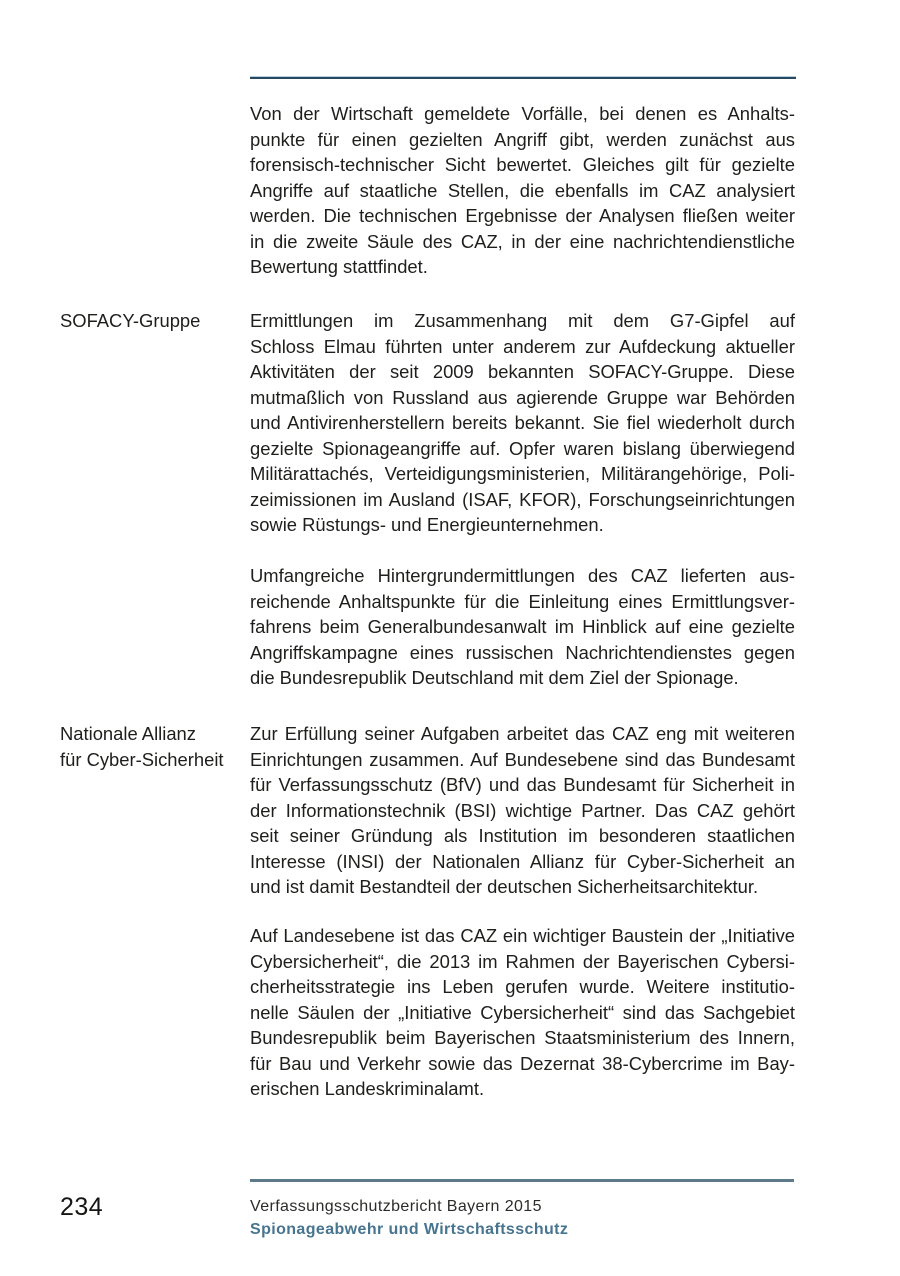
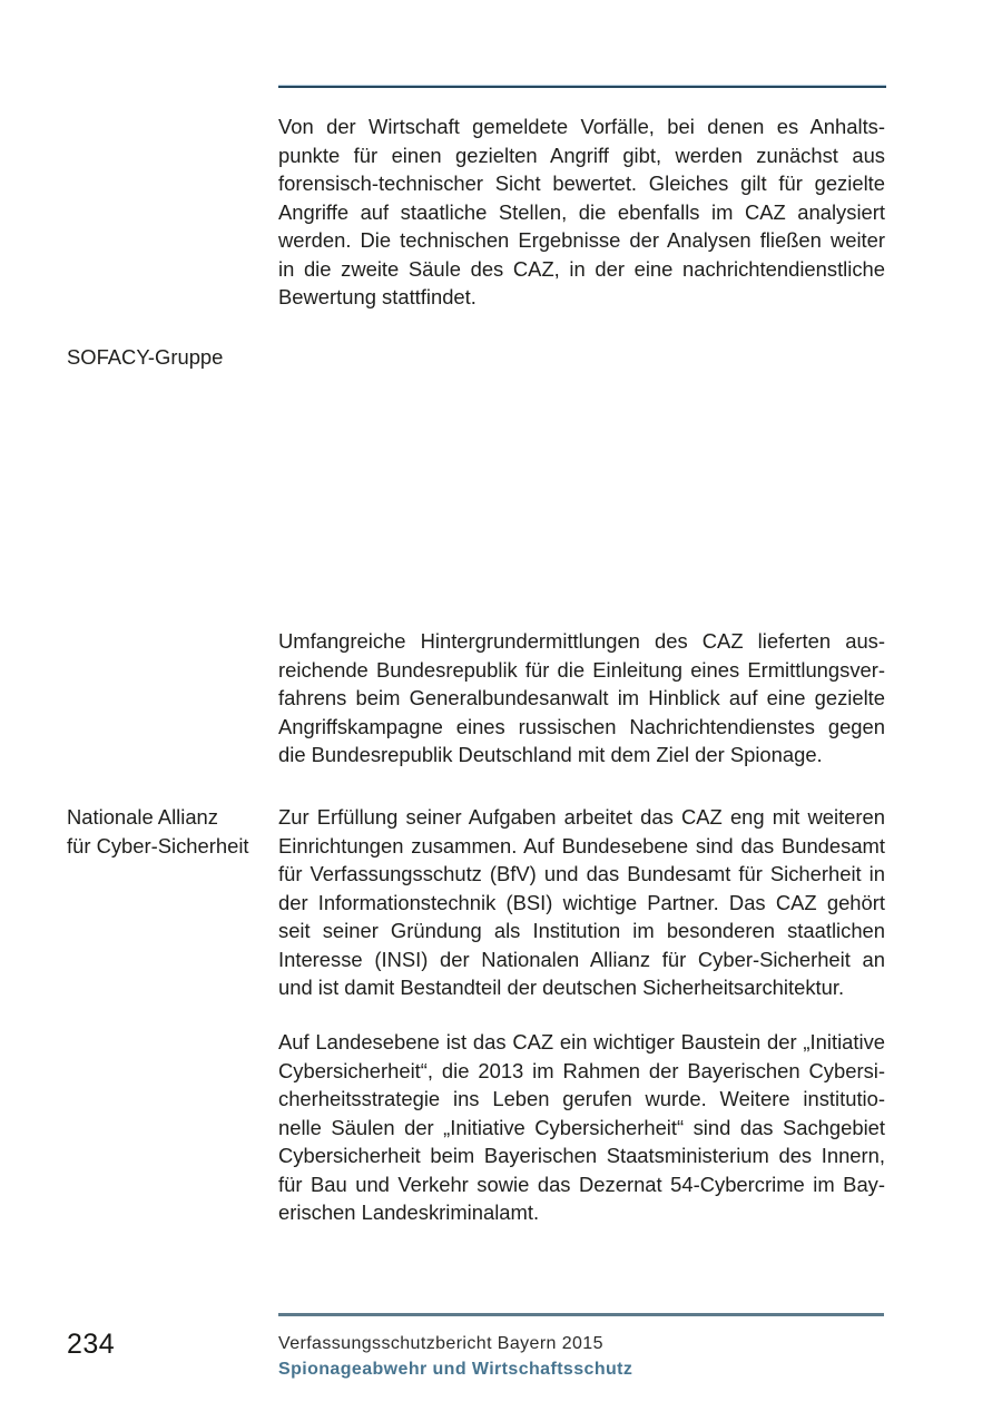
  Von der Wirtschaft gemeldete Vorfälle, bei denen es Anhalts-
  punkte für einen gezielten Angriff gibt, werden zunächst aus
  forensisch-technischer Sicht bewertet. Gleiches gilt für gezielte
  Angriffe auf staatliche Stellen, die ebenfalls im CAZ analysiert
  werden. Die technischen Ergebnisse der Analysen fließen weiter
  in die zweite Säule des CAZ, in der eine nachrichtendienstliche
  Bewertung stattfindet.
  SOFACY-Gruppe
- Ermittlungen im Zusammenhang mit dem G7-Gipfel auf
- Schloss Elmau führten unter anderem zur Aufdeckung aktueller
- Aktivitäten der seit 2009 bekannten SOFACY-Gruppe. Diese
- mutmaßlich von Russland aus agierende Gruppe war Behörden
- und Antivirenherstellern bereits bekannt. Sie fiel wiederholt durch
- gezielte Spionageangriffe auf. Opfer waren bislang überwiegend
- Militärattachés, Verteidigungsministerien, Militärangehörige, Poli-
- zeimissionen im Ausland (ISAF, KFOR), Forschungseinrichtungen
- sowie Rüstungs- und Energieunternehmen.
  Umfangreiche Hintergrundermittlungen des CAZ lieferten aus-
- reichende Anhaltspunkte für die Einleitung eines Ermittlungsver-
+ reichende Bundesrepublik für die Einleitung eines Ermittlungsver-
  fahrens beim Generalbundesanwalt im Hinblick auf eine gezielte
  Angriffskampagne eines russischen Nachrichtendienstes gegen
  die Bundesrepublik Deutschland mit dem Ziel der Spionage.
  Nationale Allianz
  für Cyber-Sicherheit
  Zur Erfüllung seiner Aufgaben arbeitet das CAZ eng mit weiteren
  Einrichtungen zusammen. Auf Bundesebene sind das Bundesamt
  für Verfassungsschutz (BfV) und das Bundesamt für Sicherheit in
  der Informationstechnik (BSI) wichtige Partner. Das CAZ gehört
  seit seiner Gründung als Institution im besonderen staatlichen
  Interesse (INSI) der Nationalen Allianz für Cyber-Sicherheit an
  und ist damit Bestandteil der deutschen Sicherheitsarchitektur.
  Auf Landesebene ist das CAZ ein wichtiger Baustein der „Initiative
  Cybersicherheit“, die 2013 im Rahmen der Bayerischen Cybersi-
  cherheitsstrategie ins Leben gerufen wurde. Weitere institutio-
  nelle Säulen der „Initiative Cybersicherheit“ sind das Sachgebiet
- Bundesrepublik beim Bayerischen Staatsministerium des Innern,
+ Cybersicherheit beim Bayerischen Staatsministerium des Innern,
- für Bau und Verkehr sowie das Dezernat 38-Cybercrime im Bay-
+ für Bau und Verkehr sowie das Dezernat 54-Cybercrime im Bay-
  erischen Landeskriminalamt.
  234
  Verfassungsschutzbericht Bayern 2015
  Spionageabwehr und Wirtschaftsschutz
